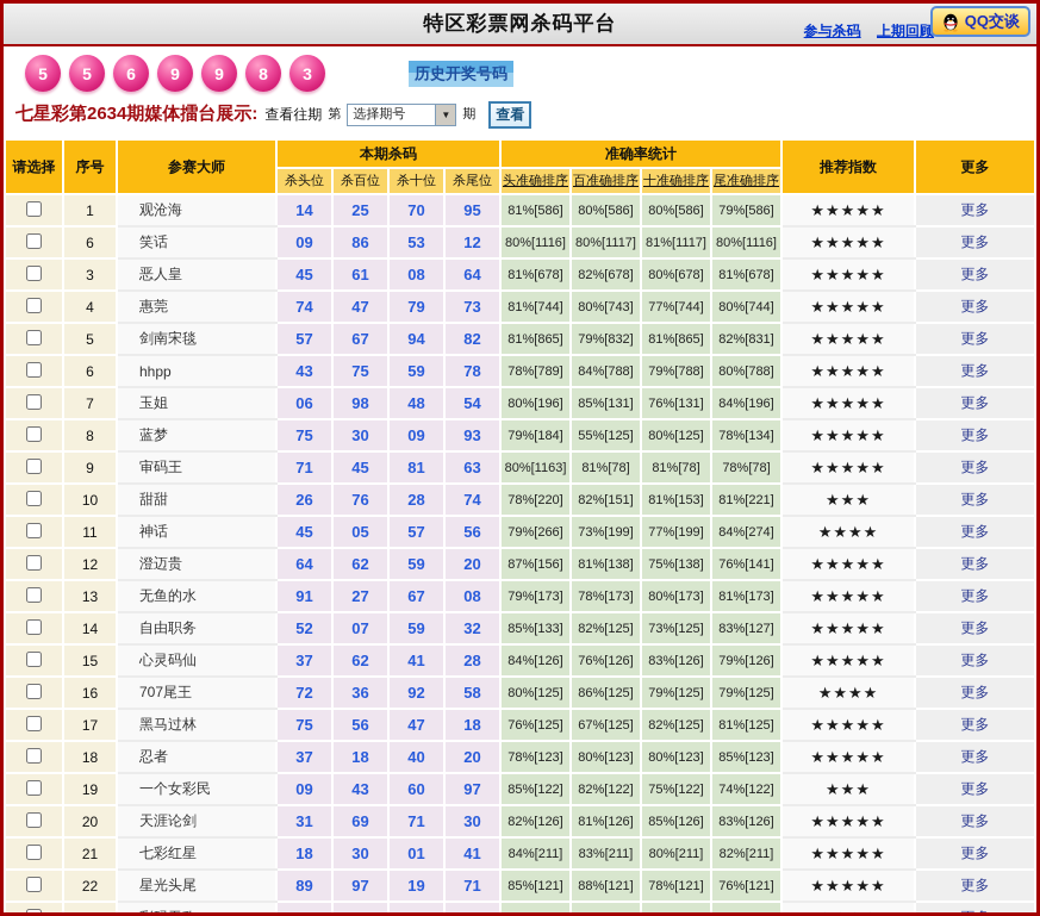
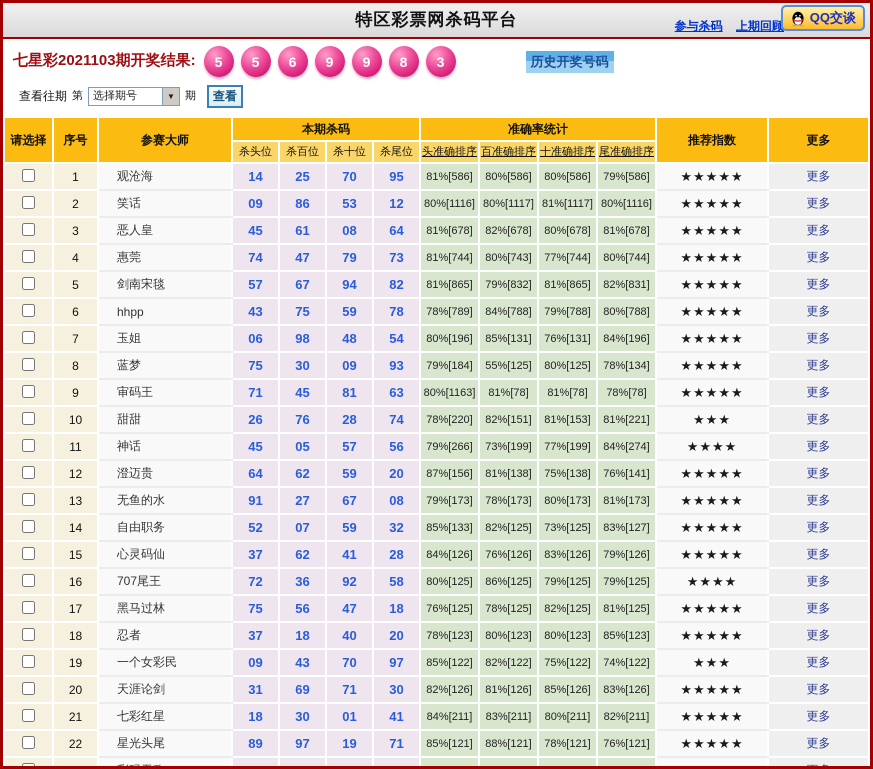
  特区彩票网杀码平台
  参与杀码 上期回顾
  QQ交谈
+ 七星彩2021103期开奖结果:
  5
  5
  6
  9
  9
  8
  3
  历史开奖号码
- 七星彩第2634期媒体擂台展示:
  查看往期
  第
  选择期号
  ▼
  期
  查看
  请选择	序号	参赛大师	本期杀码	准确率统计	推荐指数	更多
  杀头位	杀百位	杀十位	杀尾位	头准确排序	百准确排序	十准确排序	尾准确排序
  	1	观沧海	14	25	70	95	81%[586]	80%[586]	80%[586]	79%[586]	★★★★★	更多
- 	6	笑话	09	86	53	12	80%[1116]	80%[1117]	81%[1117]	80%[1116]	★★★★★	更多
+ 	2	笑话	09	86	53	12	80%[1116]	80%[1117]	81%[1117]	80%[1116]	★★★★★	更多
  	3	恶人皇	45	61	08	64	81%[678]	82%[678]	80%[678]	81%[678]	★★★★★	更多
  	4	惠莞	74	47	79	73	81%[744]	80%[743]	77%[744]	80%[744]	★★★★★	更多
  	5	剑南宋毯	57	67	94	82	81%[865]	79%[832]	81%[865]	82%[831]	★★★★★	更多
  	6	hhpp	43	75	59	78	78%[789]	84%[788]	79%[788]	80%[788]	★★★★★	更多
  	7	玉姐	06	98	48	54	80%[196]	85%[131]	76%[131]	84%[196]	★★★★★	更多
  	8	蓝梦	75	30	09	93	79%[184]	55%[125]	80%[125]	78%[134]	★★★★★	更多
  	9	审码王	71	45	81	63	80%[1163]	81%[78]	81%[78]	78%[78]	★★★★★	更多
  	10	甜甜	26	76	28	74	78%[220]	82%[151]	81%[153]	81%[221]	★★★	更多
  	11	神话	45	05	57	56	79%[266]	73%[199]	77%[199]	84%[274]	★★★★	更多
  	12	澄迈贵	64	62	59	20	87%[156]	81%[138]	75%[138]	76%[141]	★★★★★	更多
  	13	无鱼的水	91	27	67	08	79%[173]	78%[173]	80%[173]	81%[173]	★★★★★	更多
  	14	自由职务	52	07	59	32	85%[133]	82%[125]	73%[125]	83%[127]	★★★★★	更多
  	15	心灵码仙	37	62	41	28	84%[126]	76%[126]	83%[126]	79%[126]	★★★★★	更多
  	16	707尾王	72	36	92	58	80%[125]	86%[125]	79%[125]	79%[125]	★★★★	更多
- 	17	黑马过林	75	56	47	18	76%[125]	67%[125]	82%[125]	81%[125]	★★★★★	更多
+ 	17	黑马过林	75	56	47	18	76%[125]	78%[125]	82%[125]	81%[125]	★★★★★	更多
  	18	忍者	37	18	40	20	78%[123]	80%[123]	80%[123]	85%[123]	★★★★★	更多
- 	19	一个女彩民	09	43	60	97	85%[122]	82%[122]	75%[122]	74%[122]	★★★	更多
+ 	19	一个女彩民	09	43	70	97	85%[122]	82%[122]	75%[122]	74%[122]	★★★	更多
  	20	天涯论剑	31	69	71	30	82%[126]	81%[126]	85%[126]	83%[126]	★★★★★	更多
  	21	七彩红星	18	30	01	41	84%[211]	83%[211]	80%[211]	82%[211]	★★★★★	更多
  	22	星光头尾	89	97	19	71	85%[121]	88%[121]	78%[121]	76%[121]	★★★★★	更多
